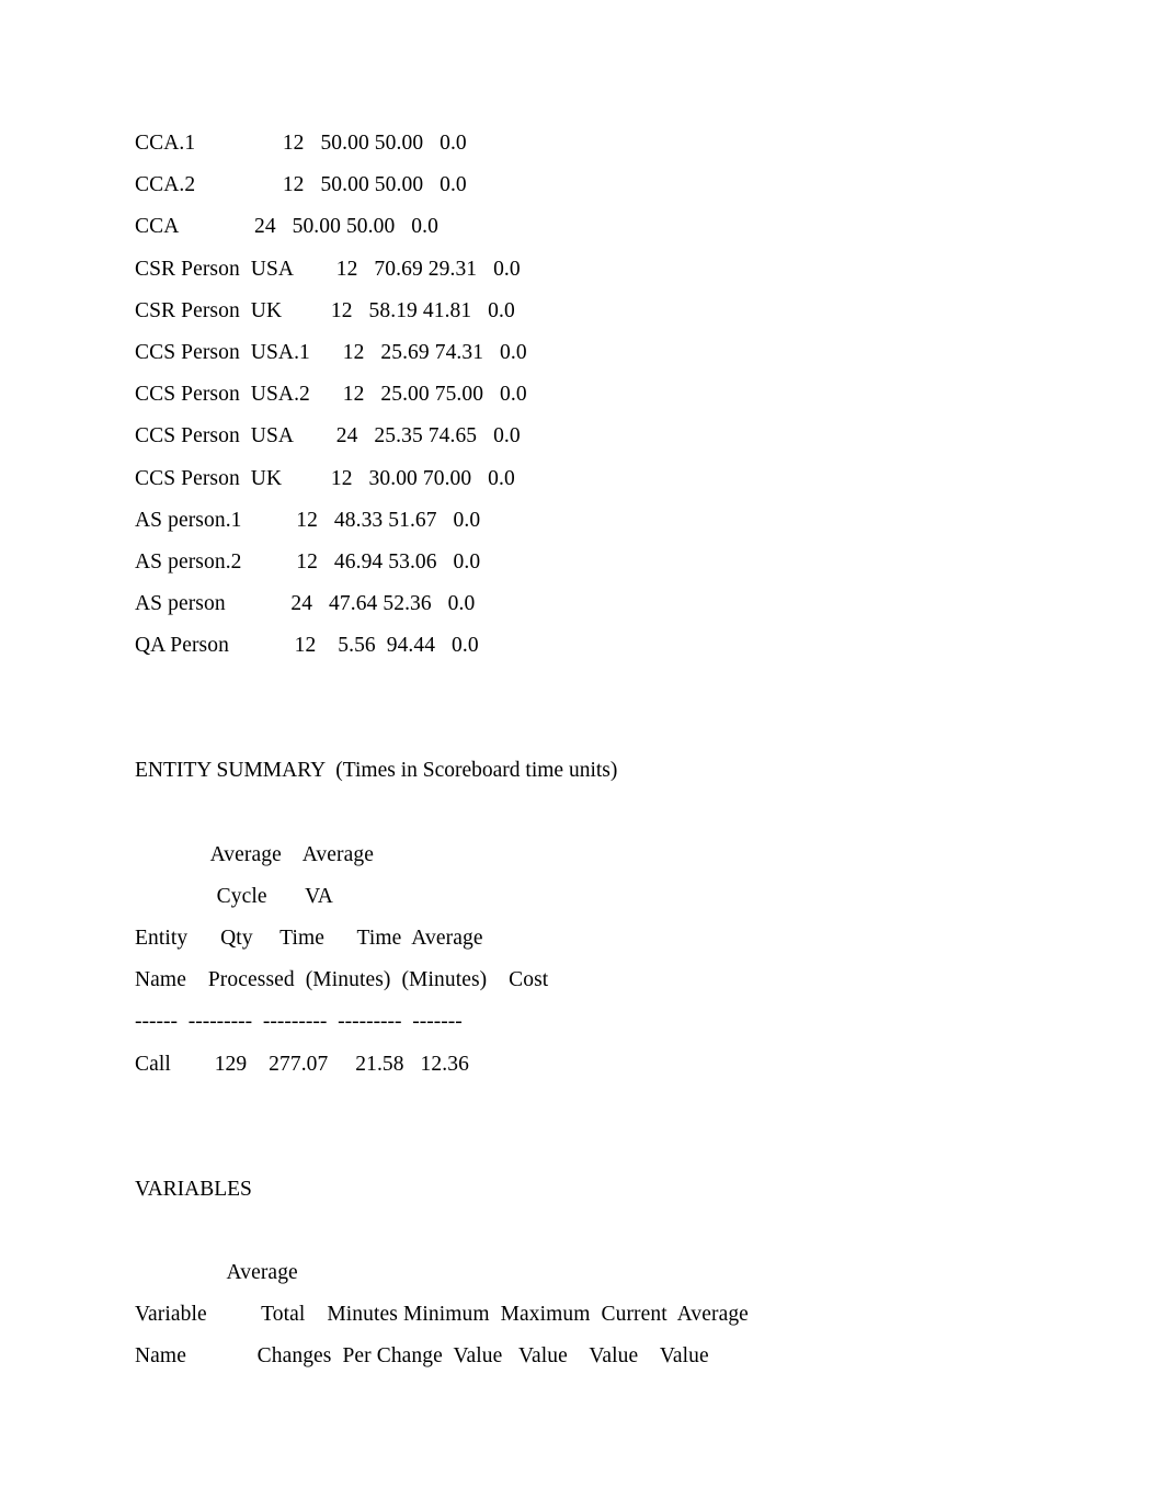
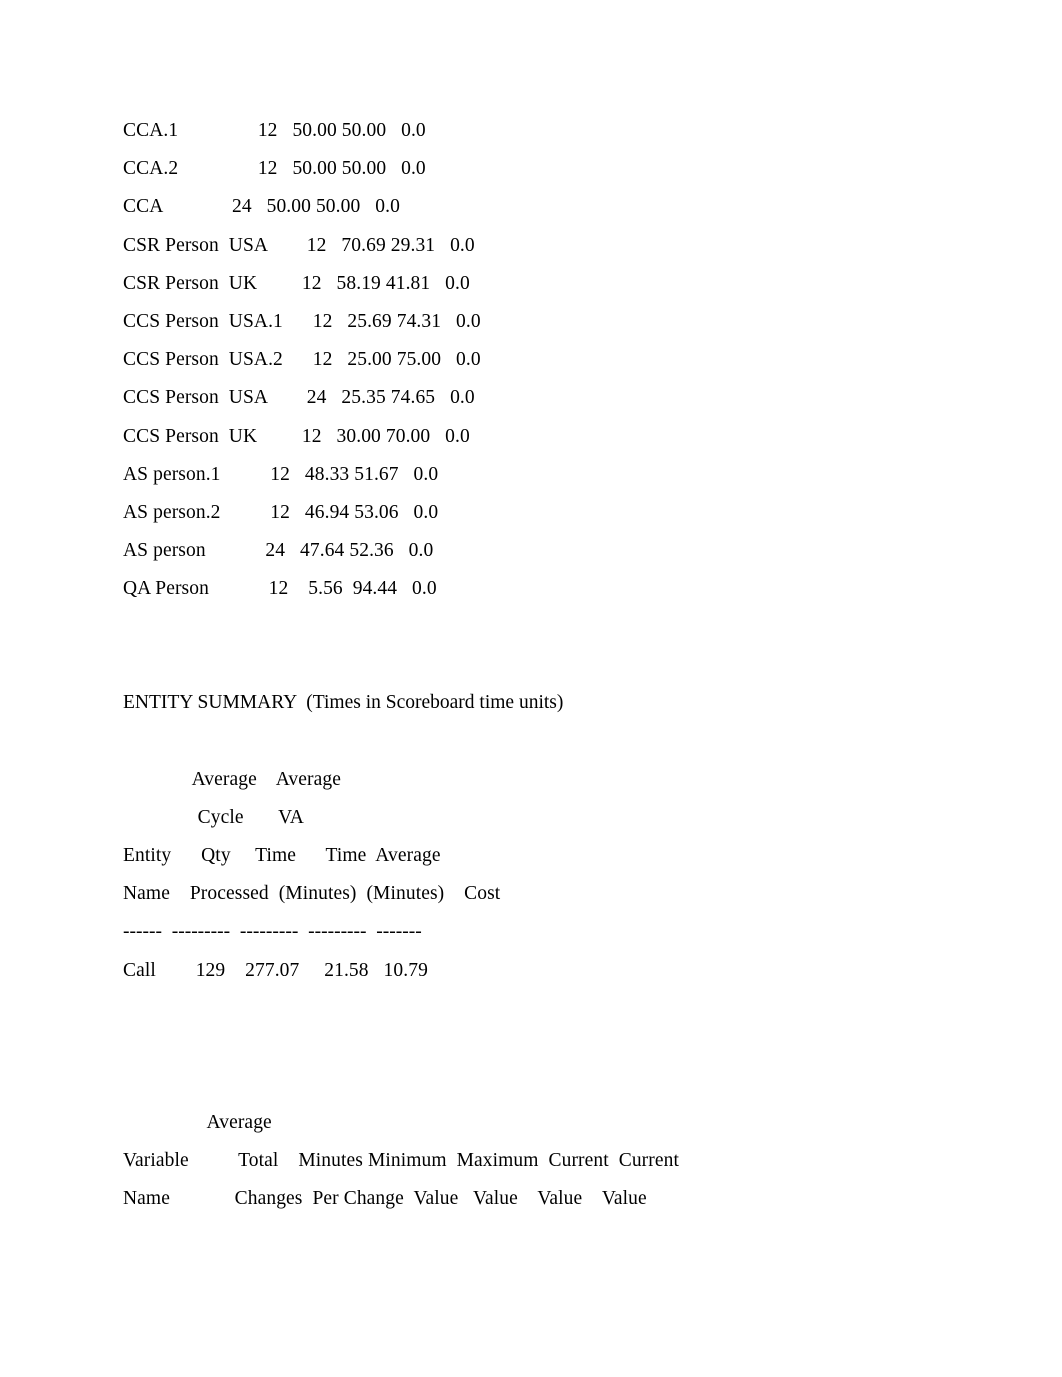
  CCA.1 12 50.00 50.00 0.0
  CCA.2 12 50.00 50.00 0.0
  CCA 24 50.00 50.00 0.0
  CSR Person USA 12 70.69 29.31 0.0
  CSR Person UK 12 58.19 41.81 0.0
  CCS Person USA.1 12 25.69 74.31 0.0
  CCS Person USA.2 12 25.00 75.00 0.0
  CCS Person USA 24 25.35 74.65 0.0
  CCS Person UK 12 30.00 70.00 0.0
  AS person.1 12 48.33 51.67 0.0
  AS person.2 12 46.94 53.06 0.0
  AS person 24 47.64 52.36 0.0
  QA Person 12 5.56 94.44 0.0
  ENTITY SUMMARY (Times in Scoreboard time units)
  Average Average
  Cycle VA
  Entity Qty Time Time Average
  Name Processed (Minutes) (Minutes) Cost
  ------ --------- --------- --------- -------
- Call 129 277.07 21.58 12.36
+ Call 129 277.07 21.58 10.79
- VARIABLES
  Average
- Variable Total Minutes Minimum Maximum Current Average
+ Variable Total Minutes Minimum Maximum Current Current
  Name Changes Per Change Value Value Value Value
